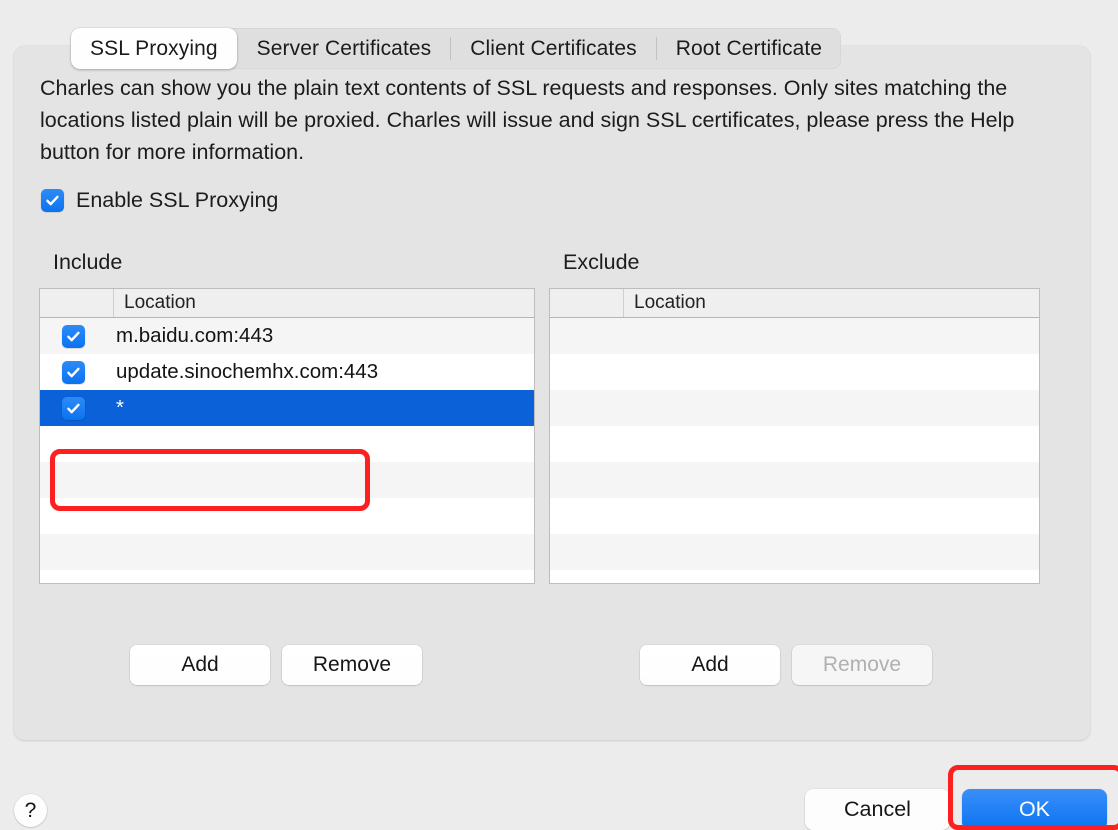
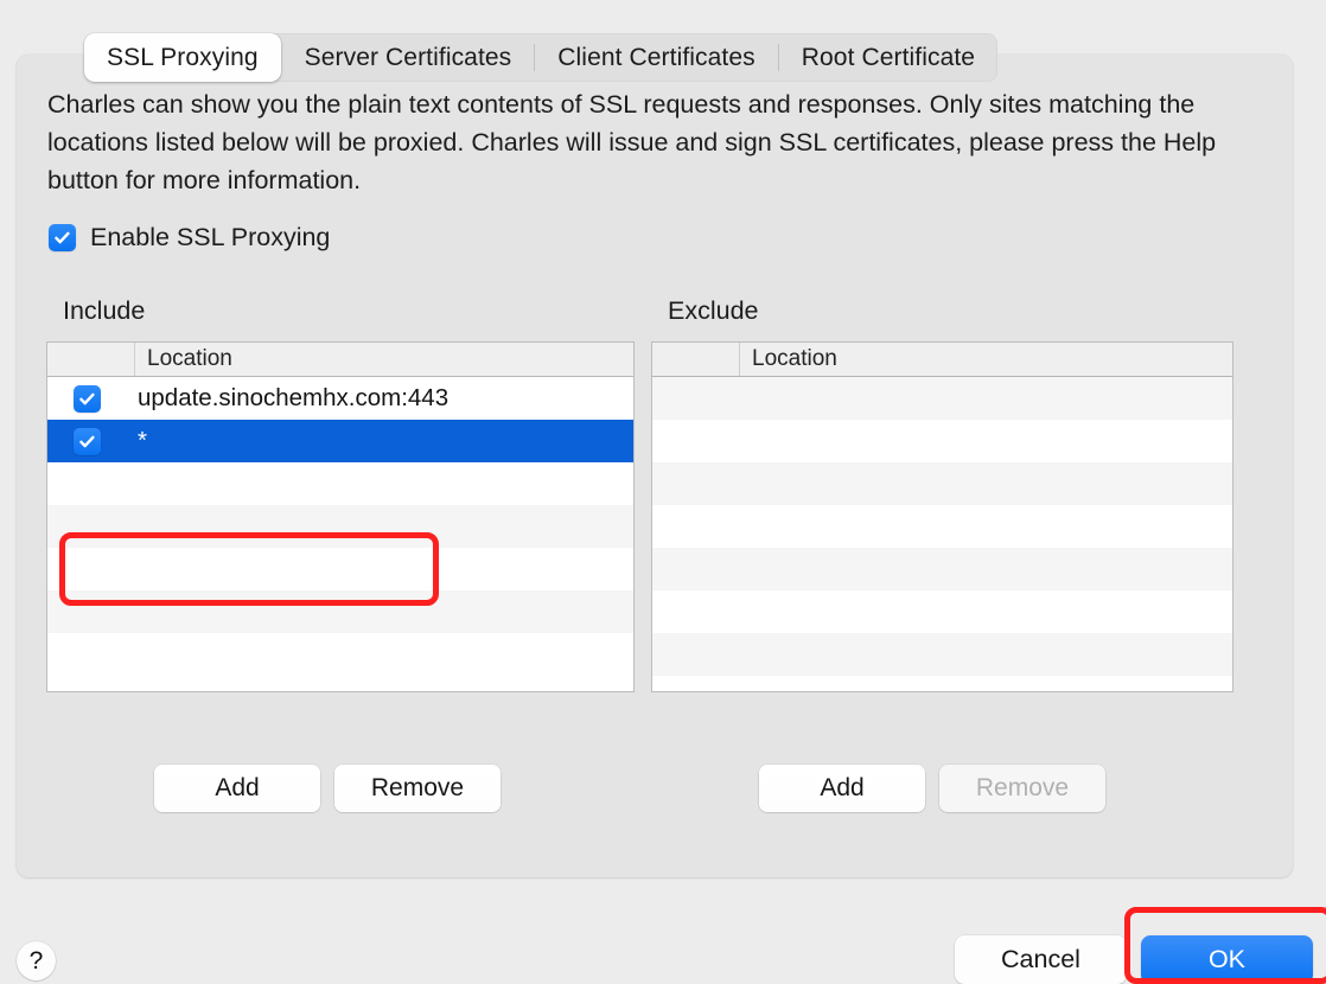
  SSL Proxying
  Server Certificates
  Client Certificates
  Root Certificate
- Charles can show you the plain text contents of SSL requests and responses. Only sites matching the locations listed plain will be proxied. Charles will issue and sign SSL certificates, please press the Help button for more information.
+ Charles can show you the plain text contents of SSL requests and responses. Only sites matching the locations listed below will be proxied. Charles will issue and sign SSL certificates, please press the Help button for more information.
  Enable SSL Proxying
  Include
  Location
- m.baidu.com:443
  update.sinochemhx.com:443
  *
  Exclude
  Location
  Add
  Remove
  Add
  Remove
  ?
  Cancel
  OK
